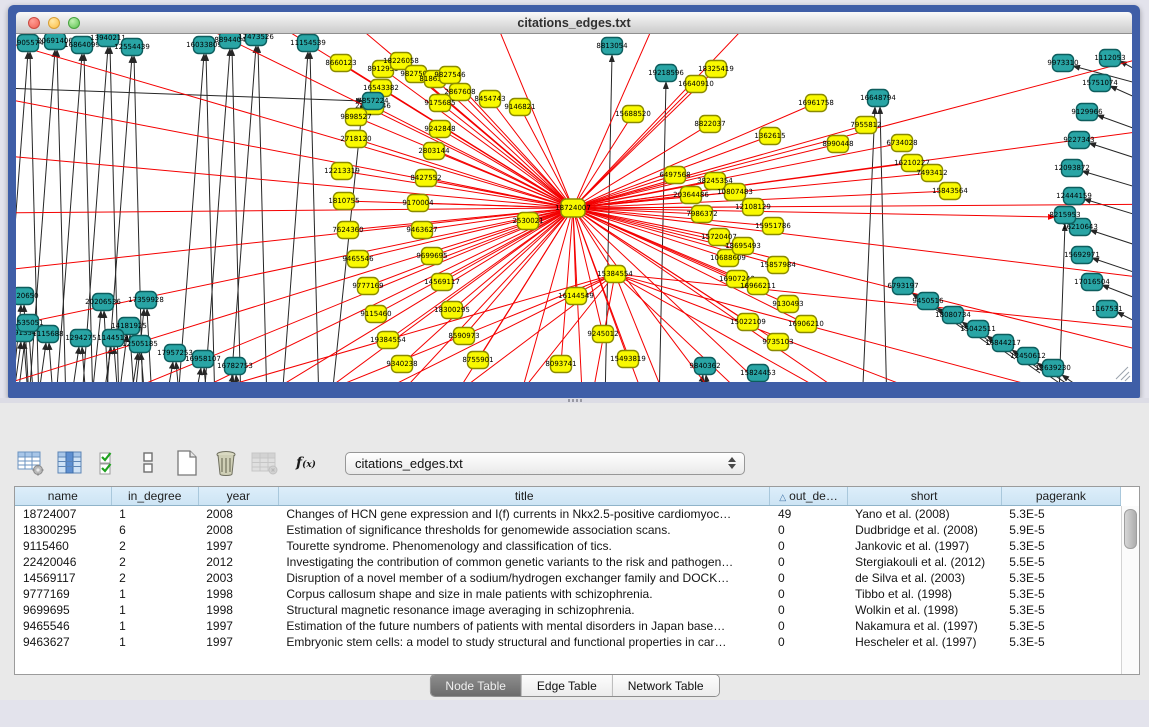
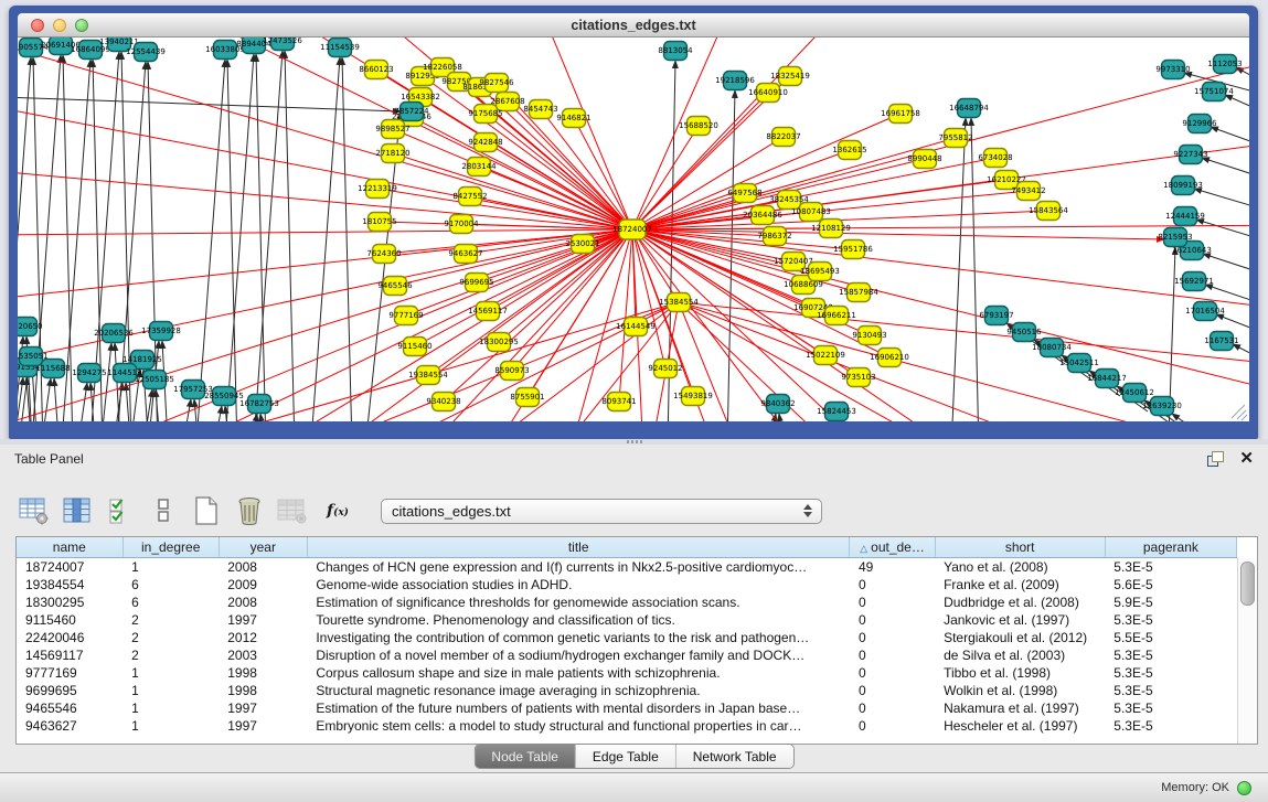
  citations_edges.txt
  18724007
  15384554
  8660123
  891295
  18226058
  98275
  16543382
  9827546
  2867608
  9175685
  9898527
  9242848
  2718120
  2803144
  12213319
  8427552
  1810755
  9170004
  7624360
  9463627
  9465546
  9699695
  9777169
  14569117
  9115460
  18300295
  19384554
  8590973
  9340238
  8755901
  8454743
  9146821
  6497568
  38245354
  20364486
  10807483
  7986372
  15720407
  10688609
  169072
  2530021
  15688520
  18325419
  16640910
  16961758
  8822037
  1362615
  7955812
  8990448
  6734028
  16210227
  7493412
  15843564
  12108129
  15951786
  18695493
  15857984
  16966211
  9130493
  15022109
  9735103
  16906210
  16144549
  9245012
  8093741
  15493819
  905574
  20691406
  16864099
  13940211
  12554439
  1603380
  8894404
  17473526
  11154539
  7857224
  8813054
  19218596
  16648794
  9973310
  1112053
  15751074
  9129966
  9227343
- 12093872
+ 18099193
  12444159
  16210643
  15692971
  17016504
  1167531
  8215953
  20206536
  17359928
  14181925
  12505185
  17957253
- 16958107
+ 28550945
  16782753
  1144519
  1294275
  1115688
  91354
  535051
  20650
  6793197
  9450516
  18080734
  15042511
  16844217
  12450612
  12639230
  9840362
  15824453
+ Table Panel
+ ✕
  f(x)
  citations_edges.txt
  name	in_degree	year	title	△ out_de…	short	pagerank
  18724007	1	2008	Changes of HCN gene expression and I(f) currents in Nkx2.5-positive cardiomyoc…	49	Yano et al. (2008)	5.3E-5
+ 19384554	6	2009	Genome-wide association studies in ADHD.	0	Franke et al. (2009)	5.6E-5
  18300295	6	2008	Estimation of significance thresholds for genomewide association scans.	0	Dudbridge et al. (2008)	5.9E-5
  9115460	2	1997	Tourette syndrome. Phenomenology and classification of tics.	0	Jankovic et al. (1997)	5.3E-5
  22420046	2	2012	Investigating the contribution of common genetic variants to the risk and pathogen…	0	Stergiakouli et al. (2012)	5.5E-5
  14569117	2	2003	Disruption of a novel member of a sodium/hydrogen exchanger family and DOCK…	0	de Silva et al. (2003)	5.3E-5
  9777169	1	1998	Corpus callosum shape and size in male patients with schizophrenia.	0	Tibbo et al. (1998)	5.3E-5
  9699695	1	1998	Structural magnetic resonance image averaging in schizophrenia.	0	Wolkin et al. (1998)	5.3E-5
  9465546	1	1997	Estimation of the future numbers of patients with mental disorders in Japan base…	0	Nakamura et al. (1997)	5.3E-5
  9463627	1	1997	Embryonic stem cells: a model to study structural and functional properties in car…	0	Hescheler et al. (1997)	5.3E-5
  Node Table
  Edge Table
  Network Table
+ Memory: OK
